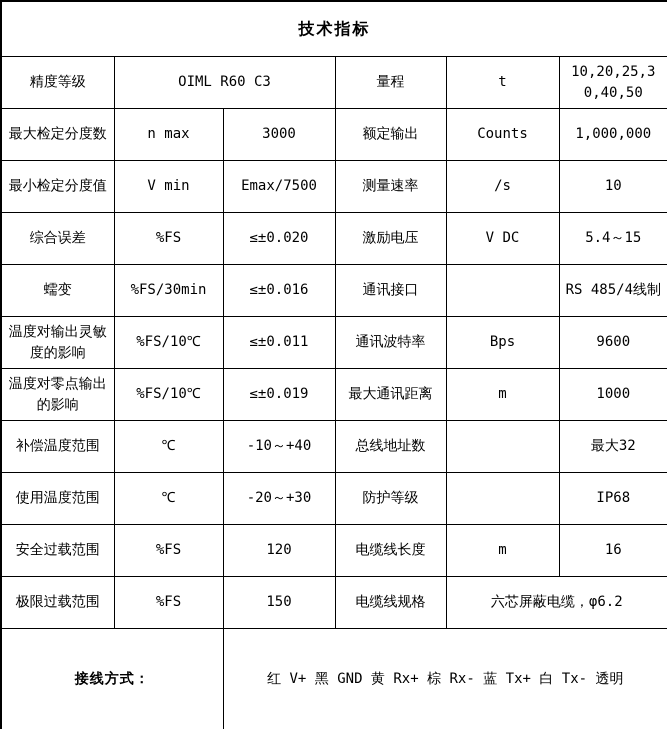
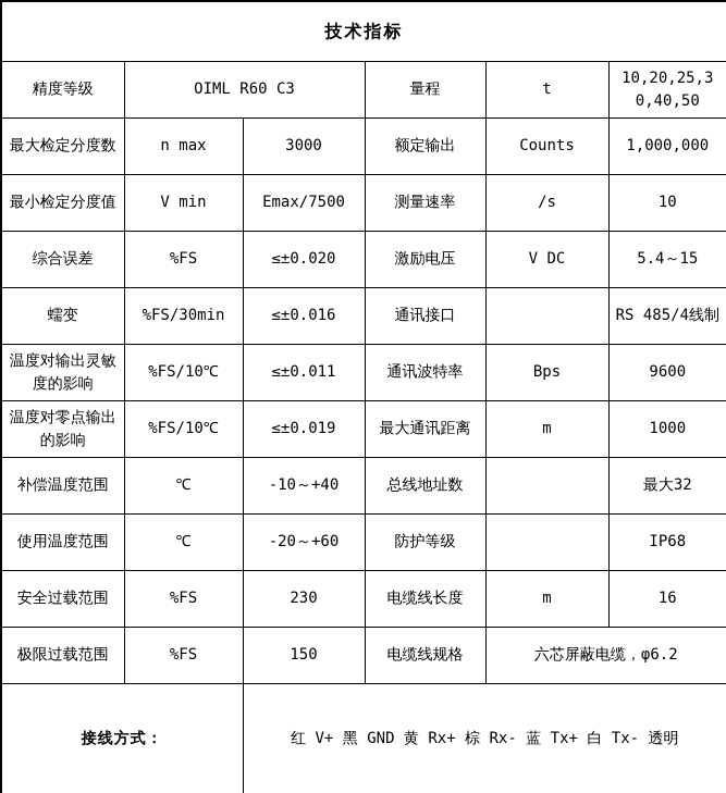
  技术指标
  精度等级	OIML R60 C3	量程	t	10,20,25,30,40,50
  最大检定分度数	n max	3000	额定输出	Counts	1,000,000
  最小检定分度值	V min	Emax/7500	测量速率	/s	10
  综合误差	%FS	≤±0.020	激励电压	V DC	5.4～15
  蠕变	%FS/30min	≤±0.016	通讯接口		RS 485/4线制
  温度对输出灵敏度的影响	%FS/10℃	≤±0.011	通讯波特率	Bps	9600
  温度对零点输出的影响	%FS/10℃	≤±0.019	最大通讯距离	m	1000
  补偿温度范围	℃	-10～+40	总线地址数		最大32
- 使用温度范围	℃	-20～+30	防护等级		IP68
+ 使用温度范围	℃	-20～+60	防护等级		IP68
- 安全过载范围	%FS	120	电缆线长度	m	16
+ 安全过载范围	%FS	230	电缆线长度	m	16
  极限过载范围	%FS	150	电缆线规格	六芯屏蔽电缆，φ6.2
  接线方式：	红 V+ 黑 GND 黄 Rx+ 棕 Rx- 蓝 Tx+ 白 Tx- 透明
